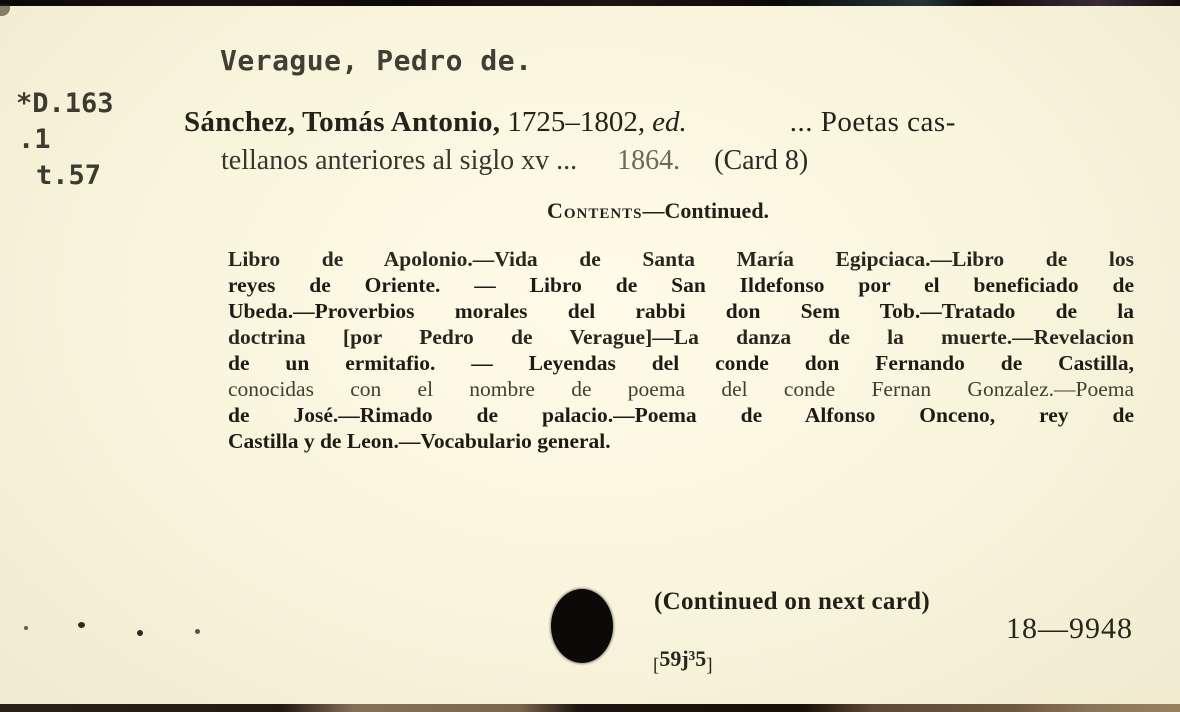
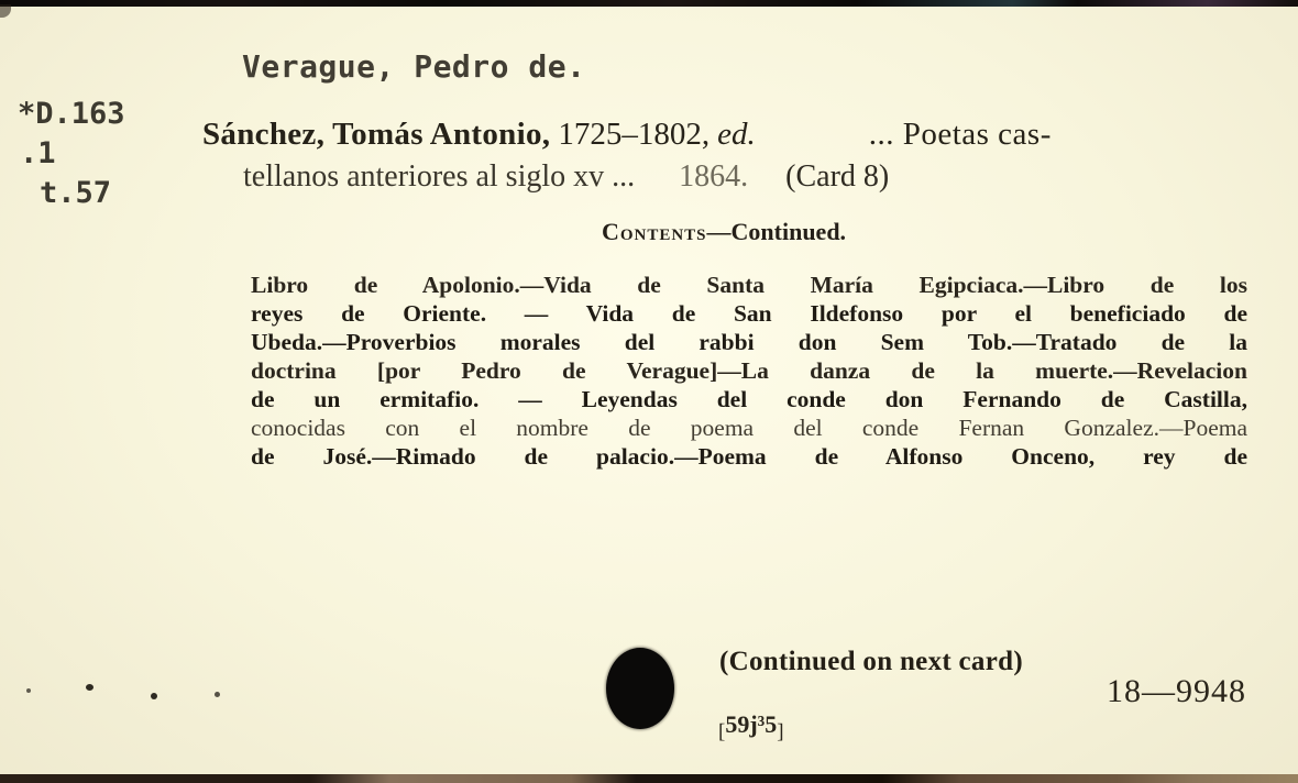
  *D.163
  .1
  t.57
  Verague, Pedro de.
  Sánchez, Tomás Antonio, 1725–1802, ed. ... Poetas cas-
  tellanos anteriores al siglo xv ... 1864. (Card 8)
  Contents—Continued.
  Libro de Apolonio.—Vida de Santa María Egipciaca.—Libro de los
- reyes de Oriente. — Libro de San Ildefonso por el beneficiado de
+ reyes de Oriente. — Vida de San Ildefonso por el beneficiado de
  Ubeda.—Proverbios morales del rabbi don Sem Tob.—Tratado de la
  doctrina [por Pedro de Verague]—La danza de la muerte.—Revelacion
  de un ermitafio. — Leyendas del conde don Fernando de Castilla,
  conocidas con el nombre de poema del conde Fernan Gonzalez.—Poema
  de José.—Rimado de palacio.—Poema de Alfonso Onceno, rey de
- Castilla y de Leon.—Vocabulario general.
  (Continued on next card)
  18—9948
  [59j³5]
